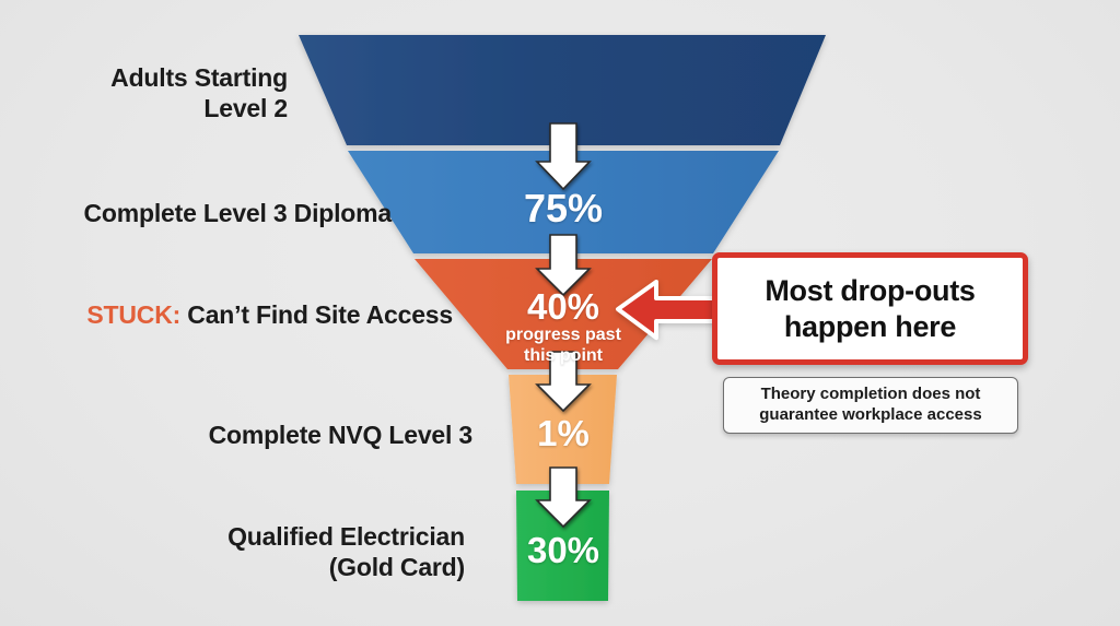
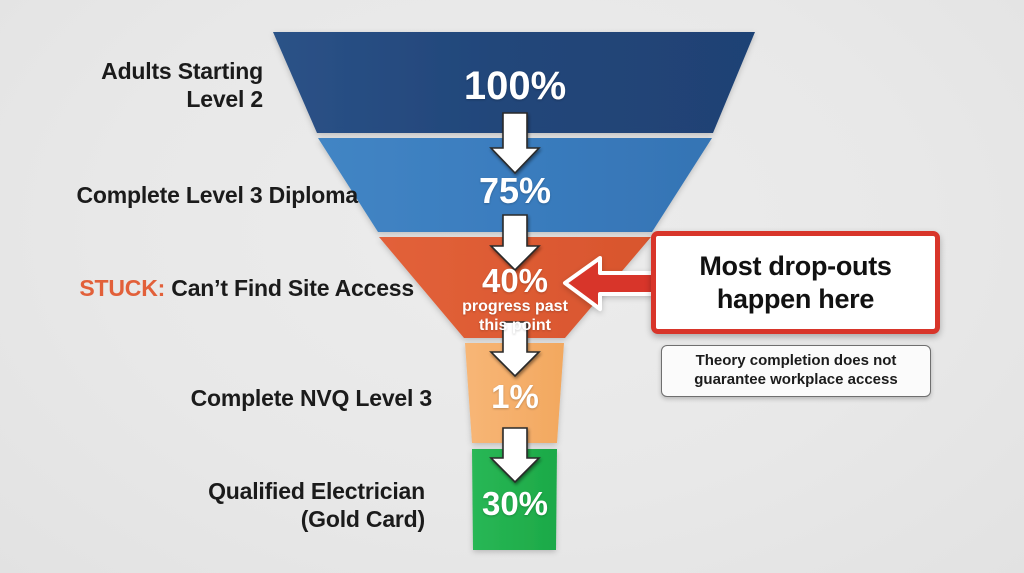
  Adults Starting
  Level 2
  Complete Level 3 Diploma
  STUCK: Can’t Find Site Access
  Complete NVQ Level 3
  Qualified Electrician
  (Gold Card)
+ 100%
  75%
  40%
  progress past
  this point
  1%
  30%
  Most drop-outs
  happen here
  Theory completion does not
  guarantee workplace access
